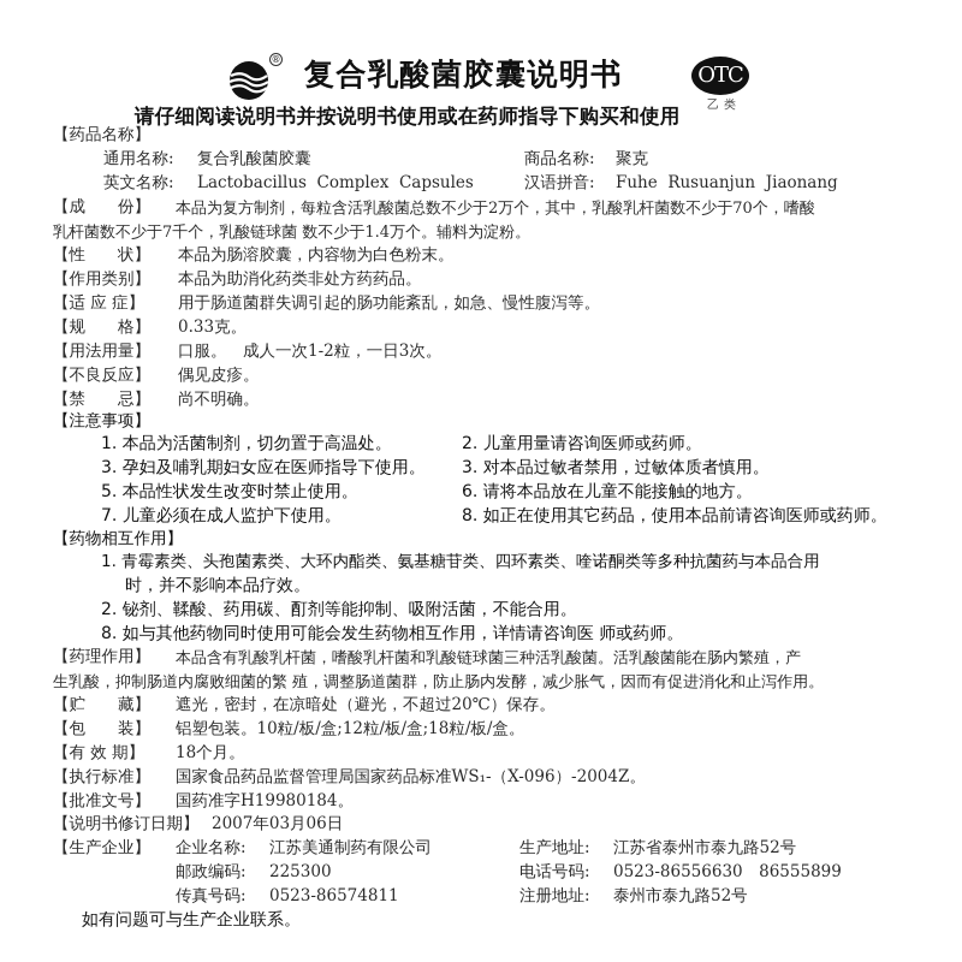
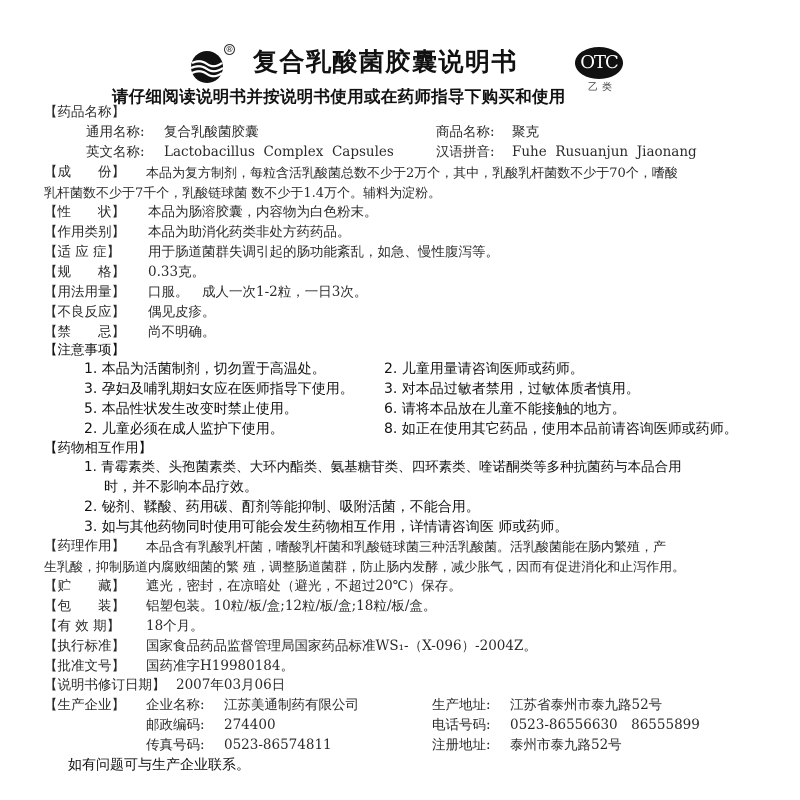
  ®
  复合乳酸菌胶囊说明书
  OTC
  乙类
  请仔细阅读说明书并按说明书使用或在药师指导下购买和使用
  【药品名称】
  通用名称:
  复合乳酸菌胶囊
  商品名称:
  聚克
  英文名称:
  Lactobacillus Complex Capsules
  汉语拼音:
  Fuhe Rusuanjun Jiaonang
  【成 份】
  本品为复方制剂，每粒含活乳酸菌总数不少于2万个，其中，乳酸乳杆菌数不少于70个，嗜酸
  乳杆菌数不少于7千个，乳酸链球菌 数不少于1.4万个。辅料为淀粉。
  【性 状】
  本品为肠溶胶囊，内容物为白色粉末。
  【作用类别】
  本品为助消化药类非处方药药品。
  【适 应 症】
  用于肠道菌群失调引起的肠功能紊乱，如急、慢性腹泻等。
  【规 格】
  0.33克。
  【用法用量】
  口服。 成人一次1-2粒，一日3次。
  【不良反应】
  偶见皮疹。
  【禁 忌】
  尚不明确。
  【注意事项】
  1. 本品为活菌制剂，切勿置于高温处。
  2. 儿童用量请咨询医师或药师。
  3. 孕妇及哺乳期妇女应在医师指导下使用。
  3. 对本品过敏者禁用，过敏体质者慎用。
  5. 本品性状发生改变时禁止使用。
  6. 请将本品放在儿童不能接触的地方。
- 7. 儿童必须在成人监护下使用。
+ 2. 儿童必须在成人监护下使用。
  8. 如正在使用其它药品，使用本品前请咨询医师或药师。
  【药物相互作用】
  1. 青霉素类、头孢菌素类、大环内酯类、氨基糖苷类、四环素类、喹诺酮类等多种抗菌药与本品合用
  时，并不影响本品疗效。
  2. 铋剂、鞣酸、药用碳、酊剂等能抑制、吸附活菌，不能合用。
- 8. 如与其他药物同时使用可能会发生药物相互作用，详情请咨询医 师或药师。
+ 3. 如与其他药物同时使用可能会发生药物相互作用，详情请咨询医 师或药师。
  【药理作用】
  本品含有乳酸乳杆菌，嗜酸乳杆菌和乳酸链球菌三种活乳酸菌。活乳酸菌能在肠内繁殖，产
  生乳酸，抑制肠道内腐败细菌的繁 殖，调整肠道菌群，防止肠内发酵，减少胀气，因而有促进消化和止泻作用。
  【贮 藏】
  遮光，密封，在凉暗处（避光，不超过20℃）保存。
  【包 装】
  铝塑包装。10粒/板/盒;12粒/板/盒;18粒/板/盒。
  【有 效 期】
  18个月。
  【执行标准】
  国家食品药品监督管理局国家药品标准WS₁-（X-096）-2004Z。
  【批准文号】
  国药准字H19980184。
  【说明书修订日期】
  2007年03月06日
  【生产企业】
  企业名称:
  江苏美通制药有限公司
  生产地址:
  江苏省泰州市泰九路52号
  邮政编码:
- 225300
+ 274400
  电话号码:
  0523-86556630 86555899
  传真号码:
  0523-86574811
  注册地址:
  泰州市泰九路52号
  如有问题可与生产企业联系。
